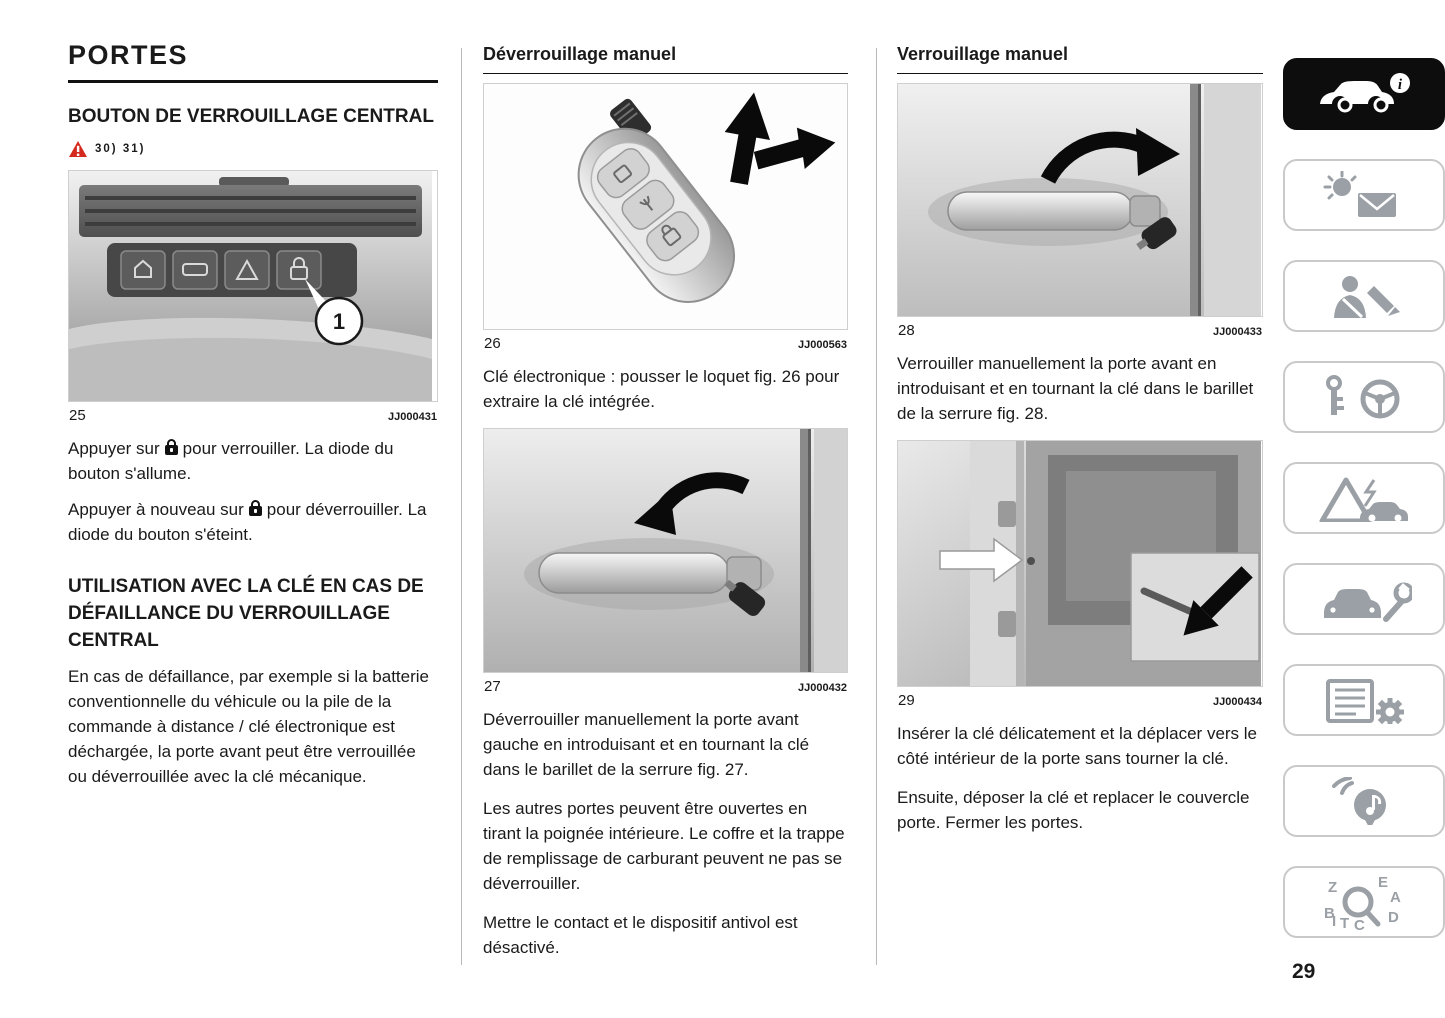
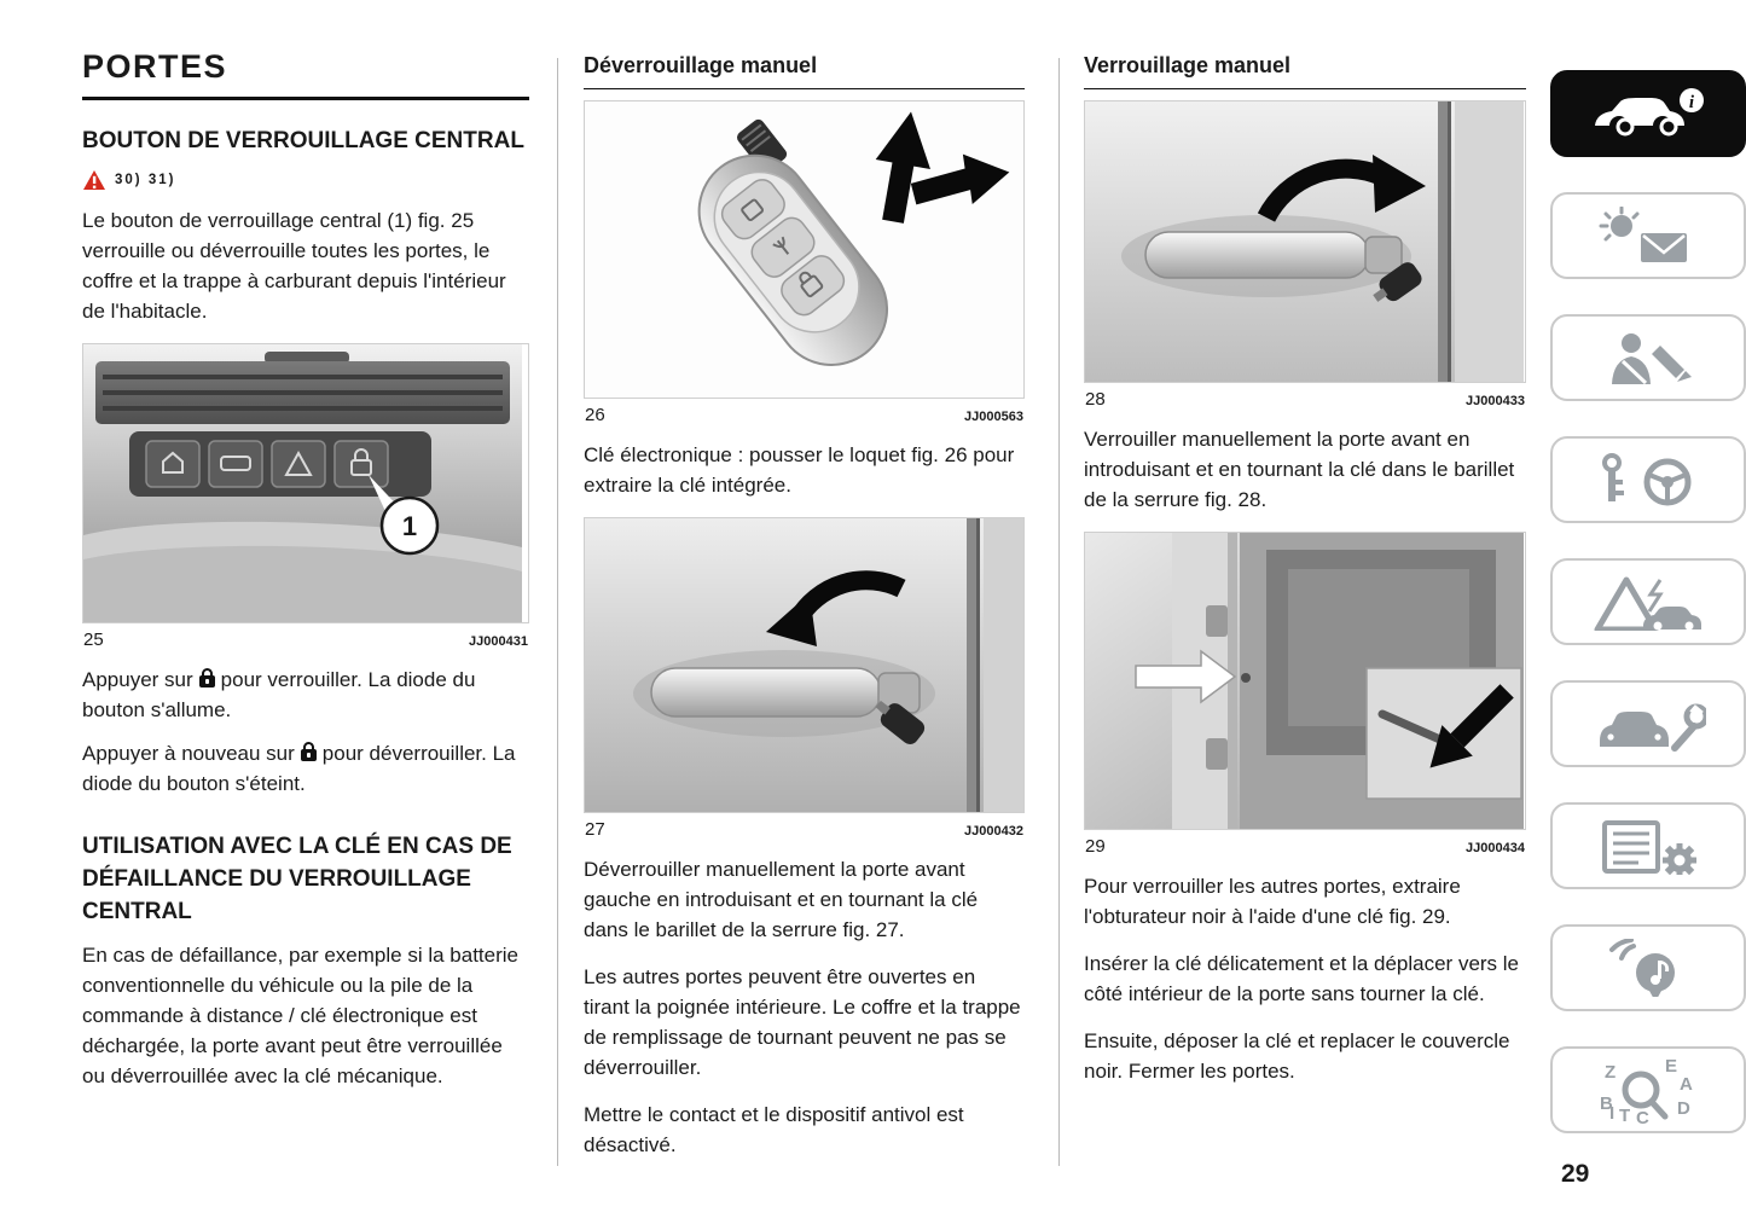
  PORTES
  BOUTON DE VERROUILLAGE CENTRAL
  30) 31)
+ Le bouton de verrouillage central (1) fig. 25 verrouille ou déverrouille toutes les portes, le coffre et la trappe à carburant depuis l'intérieur de l'habitacle.
  1
  25
  JJ000431
  Appuyer sur pour verrouiller. La diode du bouton s'allume.
  Appuyer à nouveau sur pour déverrouiller. La diode du bouton s'éteint.
  UTILISATION AVEC LA CLÉ EN CAS DE DÉFAILLANCE DU VERROUILLAGE CENTRAL
  En cas de défaillance, par exemple si la batterie conventionnelle du véhicule ou la pile de la commande à distance / clé électronique est déchargée, la porte avant peut être verrouillée ou déverrouillée avec la clé mécanique.
  Déverrouillage manuel
  26
  JJ000563
  Clé électronique : pousser le loquet fig. 26 pour extraire la clé intégrée.
  27
  JJ000432
  Déverrouiller manuellement la porte avant gauche en introduisant et en tournant la clé dans le barillet de la serrure fig. 27.
- Les autres portes peuvent être ouvertes en tirant la poignée intérieure. Le coffre et la trappe de remplissage de carburant peuvent ne pas se déverrouiller.
+ Les autres portes peuvent être ouvertes en tirant la poignée intérieure. Le coffre et la trappe de remplissage de tournant peuvent ne pas se déverrouiller.
  Mettre le contact et le dispositif antivol est désactivé.
  Verrouillage manuel
  28
  JJ000433
  Verrouiller manuellement la porte avant en introduisant et en tournant la clé dans le barillet de la serrure fig. 28.
  29
  JJ000434
+ Pour verrouiller les autres portes, extraire l'obturateur noir à l'aide d'une clé fig. 29.
  Insérer la clé délicatement et la déplacer vers le côté intérieur de la porte sans tourner la clé.
- Ensuite, déposer la clé et replacer le couvercle porte. Fermer les portes.
+ Ensuite, déposer la clé et replacer le couvercle noir. Fermer les portes.
  i
  Z
  E
  A
  B
  D
  T
  I
  C
  29
